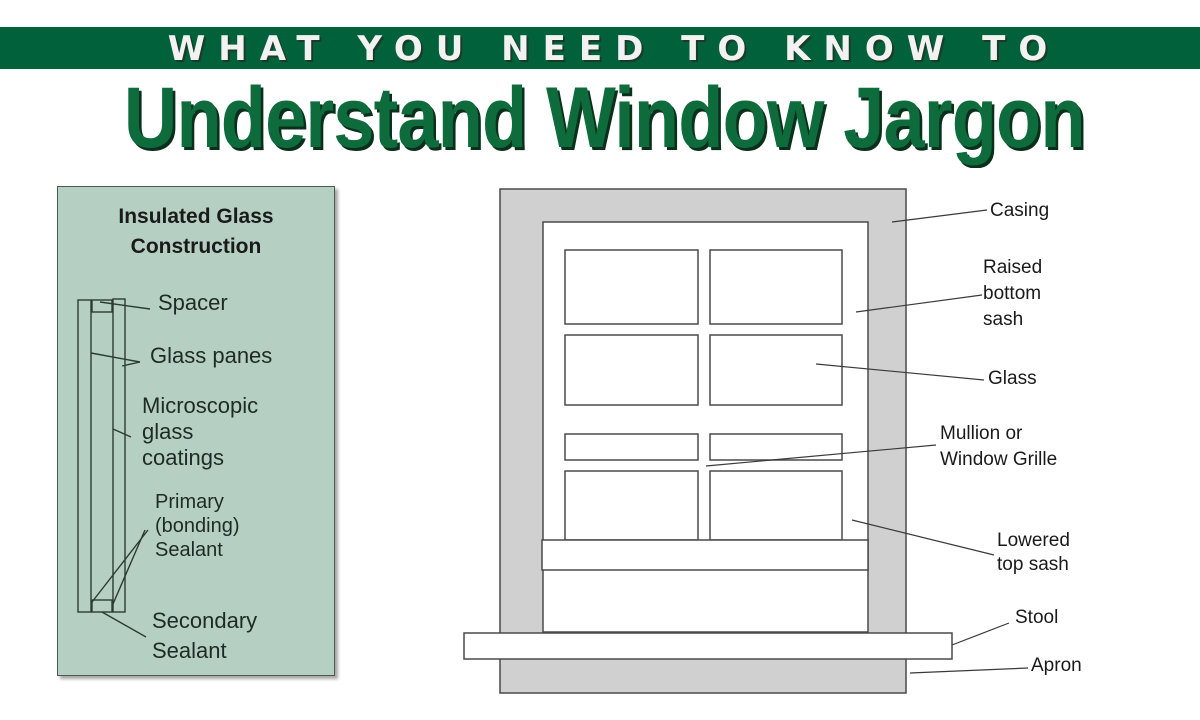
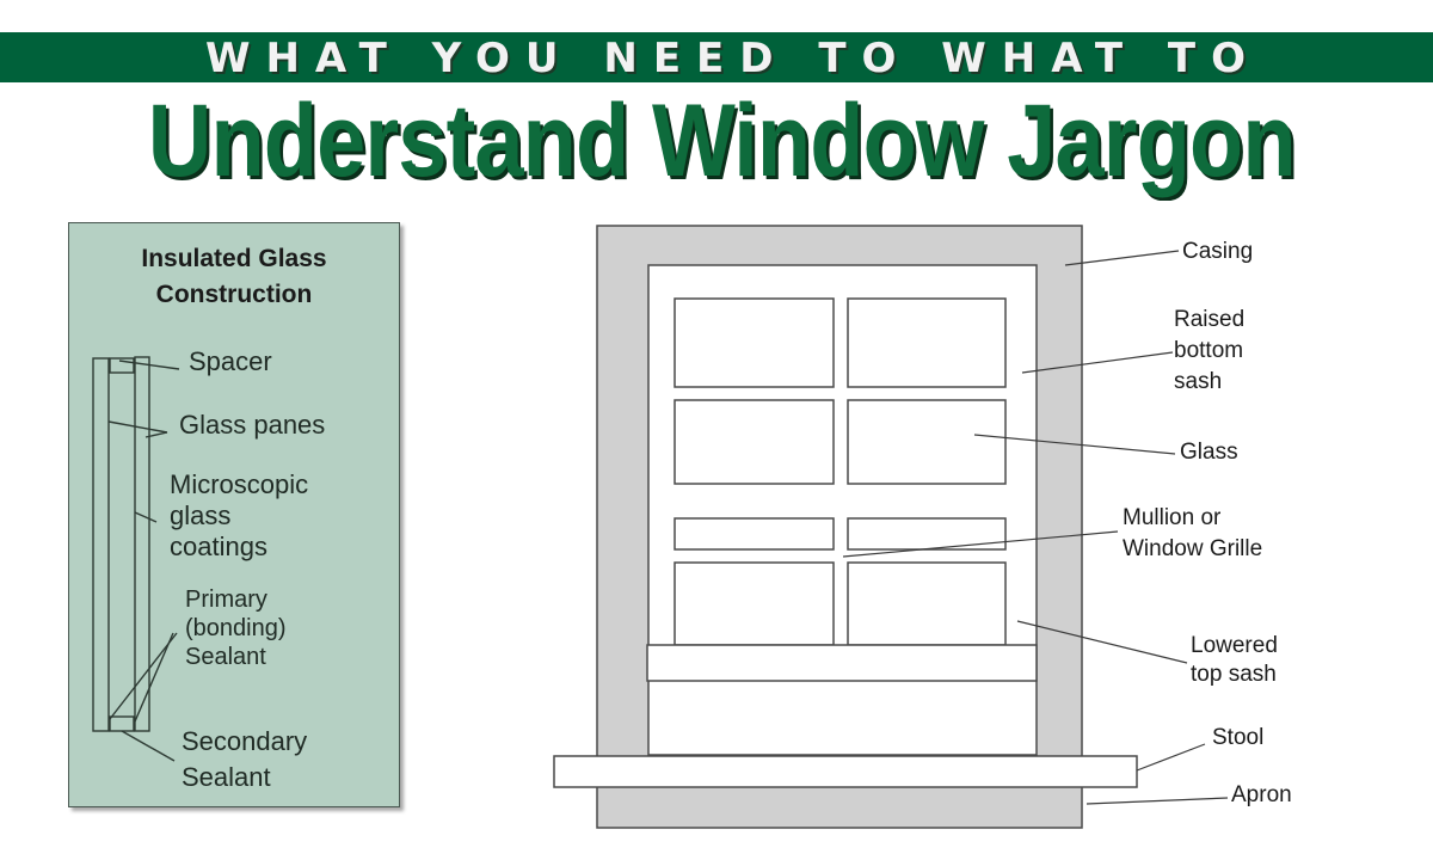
- WHAT YOU NEED TO KNOW TO
+ WHAT YOU NEED TO WHAT TO
  Understand Window Jargon
  Insulated Glass
  Construction
  Spacer
  Glass panes
  Microscopic
  glass
  coatings
  Primary
  (bonding)
  Sealant
  Secondary
  Sealant
  Casing
  Raised
  bottom
  sash
  Glass
  Mullion or
  Window Grille
  Lowered
  top sash
  Stool
  Apron
